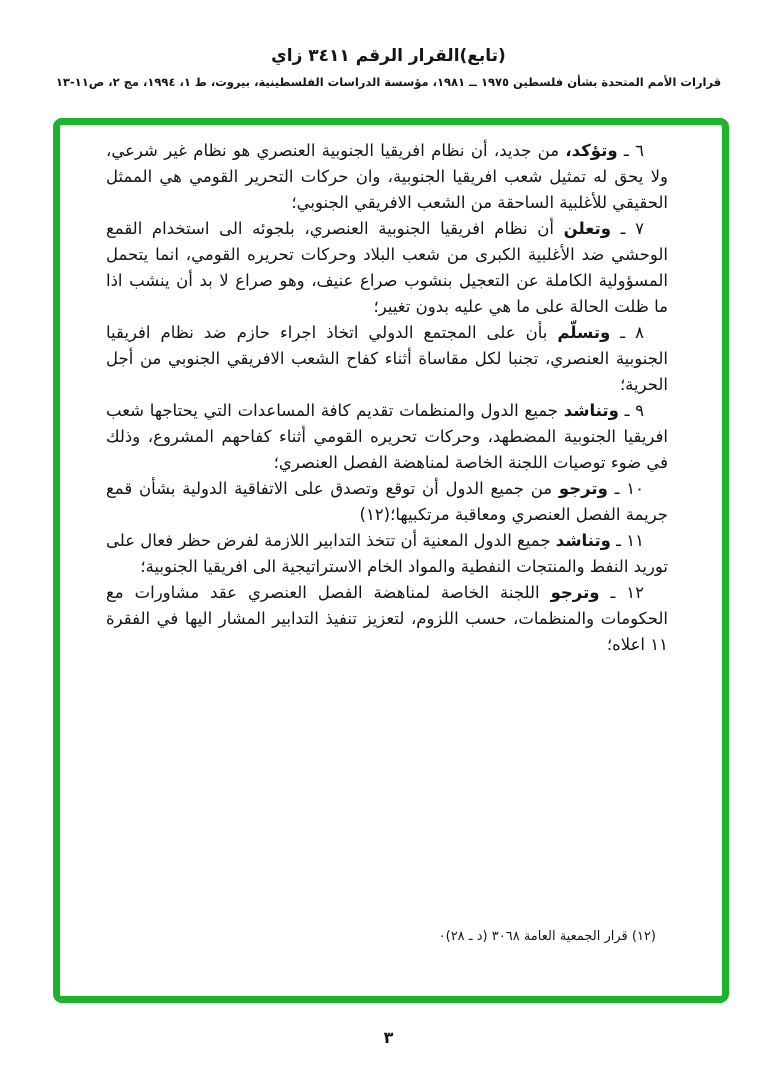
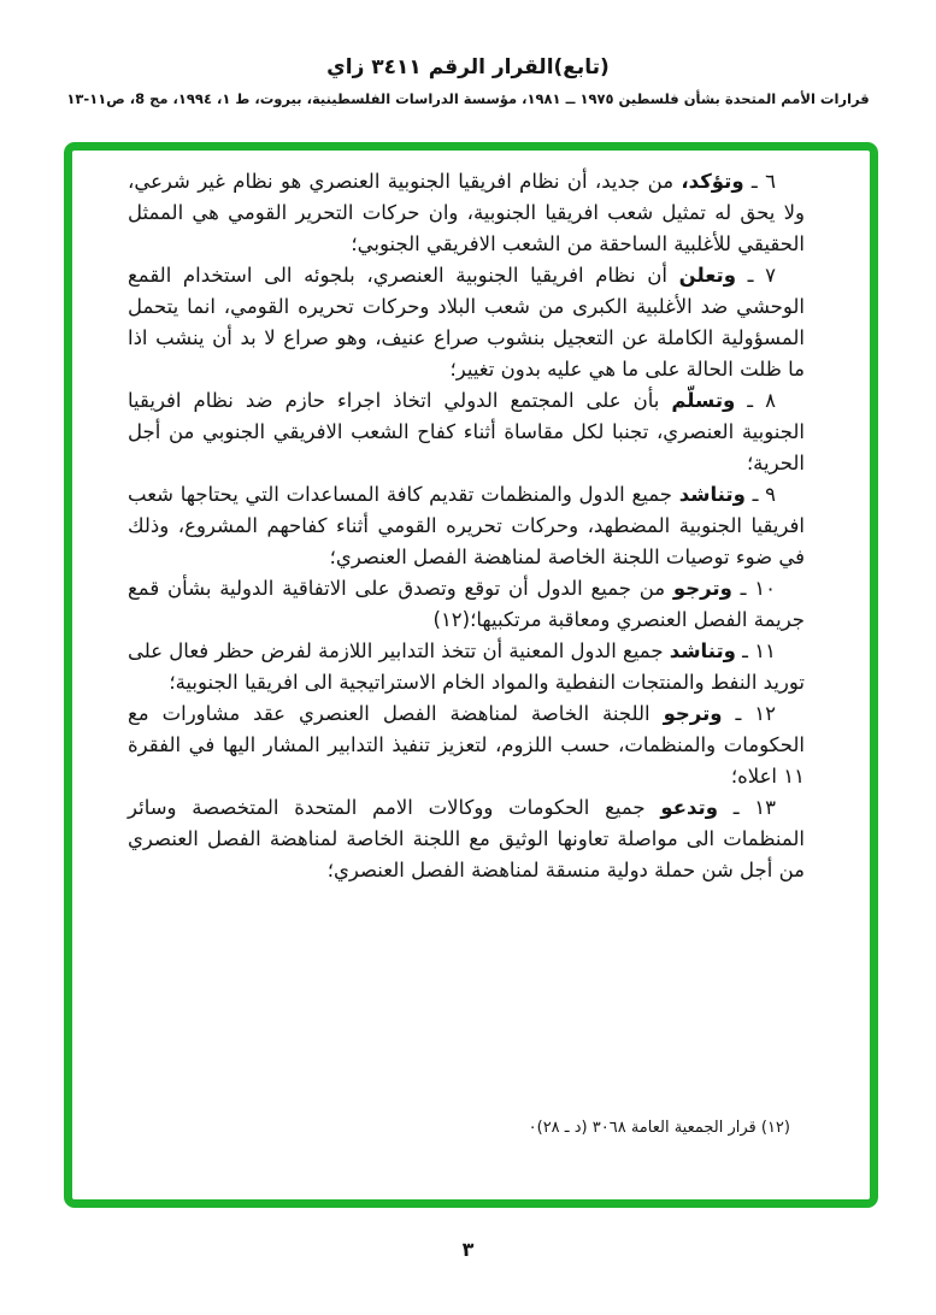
  (تابع)القرار الرقم ٣٤١١ زاي
- قرارات الأمم المتحدة بشأن فلسطين ١٩٧٥ ــ ١٩٨١، مؤسسة الدراسات الفلسطينية، بيروت، ط ١، ١٩٩٤، مج ٢، ص١١-١٣
+ قرارات الأمم المتحدة بشأن فلسطين ١٩٧٥ ــ ١٩٨١، مؤسسة الدراسات الفلسطينية، بيروت، ط ١، ١٩٩٤، مج 8، ص١١-١٣
  ٦ ـ وتؤكد، من جديد، أن نظام افريقيا الجنوبية العنصري هو نظام غير شرعي، ولا يحق له تمثيل شعب افريقيا الجنوبية، وان حركات التحرير القومي هي الممثل الحقيقي للأغلبية الساحقة من الشعب الافريقي الجنوبي؛
  ٧ ـ وتعلن أن نظام افريقيا الجنوبية العنصري، بلجوئه الى استخدام القمع الوحشي ضد الأغلبية الكبرى من شعب البلاد وحركات تحريره القومي، انما يتحمل المسؤولية الكاملة عن التعجيل بنشوب صراع عنيف، وهو صراع لا بد أن ينشب اذا ما ظلت الحالة على ما هي عليه بدون تغيير؛
  ٨ ـ وتسلّم بأن على المجتمع الدولي اتخاذ اجراء حازم ضد نظام افريقيا الجنوبية العنصري، تجنبا لكل مقاساة أثناء كفاح الشعب الافريقي الجنوبي من أجل الحرية؛
  ٩ ـ وتناشد جميع الدول والمنظمات تقديم كافة المساعدات التي يحتاجها شعب افريقيا الجنوبية المضطهد، وحركات تحريره القومي أثناء كفاحهم المشروع، وذلك في ضوء توصيات اللجنة الخاصة لمناهضة الفصل العنصري؛
  ١٠ ـ وترجو من جميع الدول أن توقع وتصدق على الاتفاقية الدولية بشأن قمع جريمة الفصل العنصري ومعاقبة مرتكبيها؛(١٢)
  ١١ ـ وتناشد جميع الدول المعنية أن تتخذ التدابير اللازمة لفرض حظر فعال على توريد النفط والمنتجات النفطية والمواد الخام الاستراتيجية الى افريقيا الجنوبية؛
  ١٢ ـ وترجو اللجنة الخاصة لمناهضة الفصل العنصري عقد مشاورات مع الحكومات والمنظمات، حسب اللزوم، لتعزيز تنفيذ التدابير المشار اليها في الفقرة ١١ اعلاه؛
+ ١٣ ـ وتدعو جميع الحكومات ووكالات الامم المتحدة المتخصصة وسائر المنظمات الى مواصلة تعاونها الوثيق مع اللجنة الخاصة لمناهضة الفصل العنصري من أجل شن حملة دولية منسقة لمناهضة الفصل العنصري؛
  (١٢) قرار الجمعية العامة ٣٠٦٨ (د ـ ٢٨)٠
  ٣
